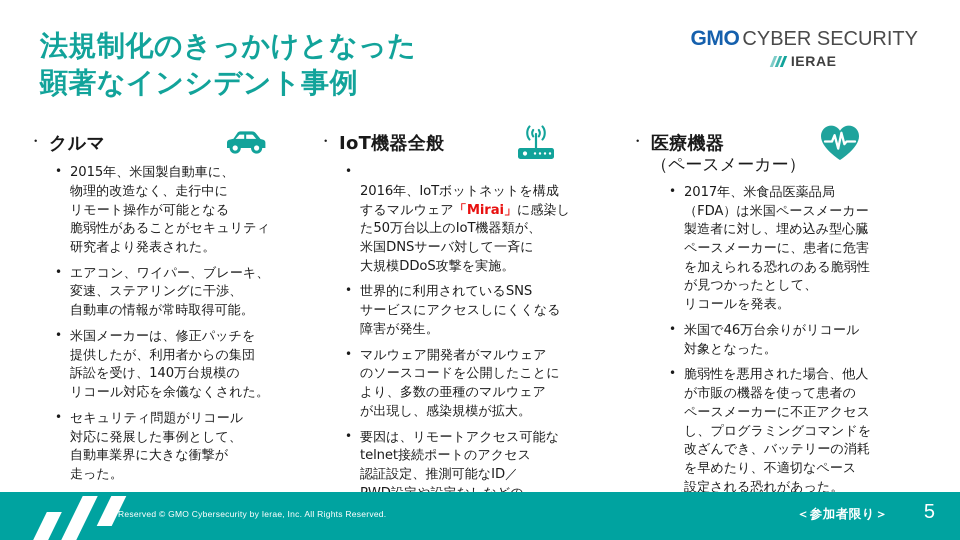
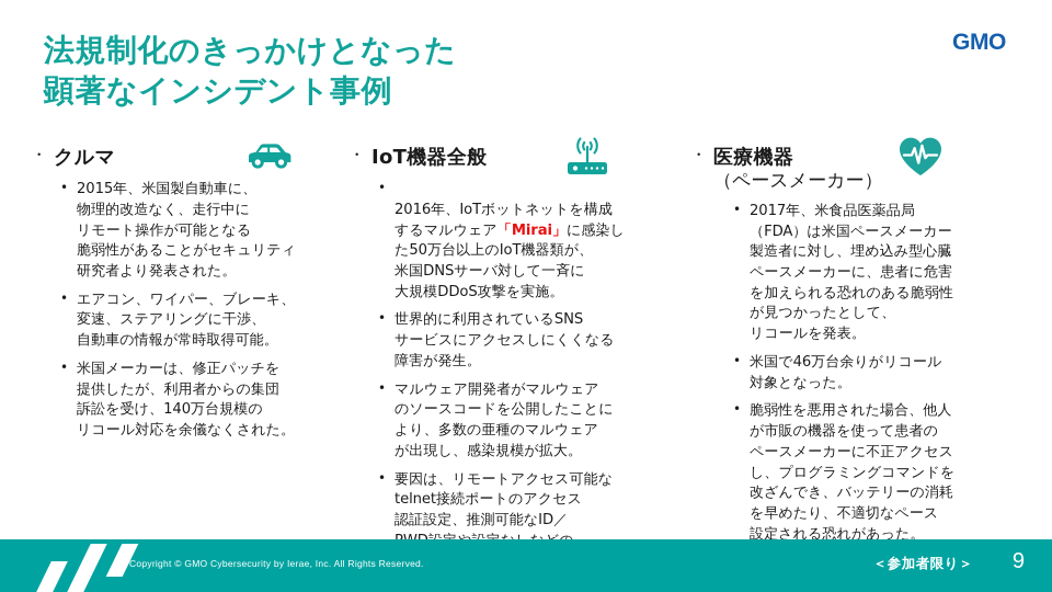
  GMO
- CYBER SECURITY
- IERAE
  法規制化のきっかけとなった
  顕著なインシデント事例
  ・
  クルマ
  2015年、米国製自動車に、
  物理的改造なく、走行中に
  リモート操作が可能となる
  脆弱性があることがセキュリティ
  研究者より発表された。
  エアコン、ワイパー、ブレーキ、
  変速、ステアリングに干渉、
  自動車の情報が常時取得可能。
  米国メーカーは、修正パッチを
  提供したが、利用者からの集団
  訴訟を受け、140万台規模の
  リコール対応を余儀なくされた。
- セキュリティ問題がリコール
- 対応に発展した事例として、
- 自動車業界に大きな衝撃が
- 走った。
  ・
  IoT機器全般
  2016年、IoTボットネットを構成
  するマルウェア「Mirai」に感染し
  た50万台以上のIoT機器類が、
  米国DNSサーバ対して一斉に
  大規模DDoS攻撃を実施。
  世界的に利用されているSNS
  サービスにアクセスしにくくなる
  障害が発生。
  マルウェア開発者がマルウェア
  のソースコードを公開したことに
  より、多数の亜種のマルウェア
  が出現し、感染規模が拡大。
  要因は、リモートアクセス可能な
  telnet接続ポートのアクセス
  認証設定、推測可能なID／
  ・
  医療機器
  （ペースメーカー）
  2017年、米食品医薬品局
  （FDA）は米国ペースメーカー
  製造者に対し、埋め込み型心臓
  ペースメーカーに、患者に危害
  を加えられる恐れのある脆弱性
  が見つかったとして、
  リコールを発表。
  米国で46万台余りがリコール
  対象となった。
  脆弱性を悪用された場合、他人
  が市販の機器を使って患者の
  ペースメーカーに不正アクセス
  し、プログラミングコマンドを
  改ざんでき、バッテリーの消耗
  を早めたり、不適切なペース
  設定される恐れがあった。
- Reserved © GMO Cybersecurity by Ierae, Inc. All Rights Reserved.
+ Copyright © GMO Cybersecurity by Ierae, Inc. All Rights Reserved.
  ＜参加者限り＞
- 5
+ 9
